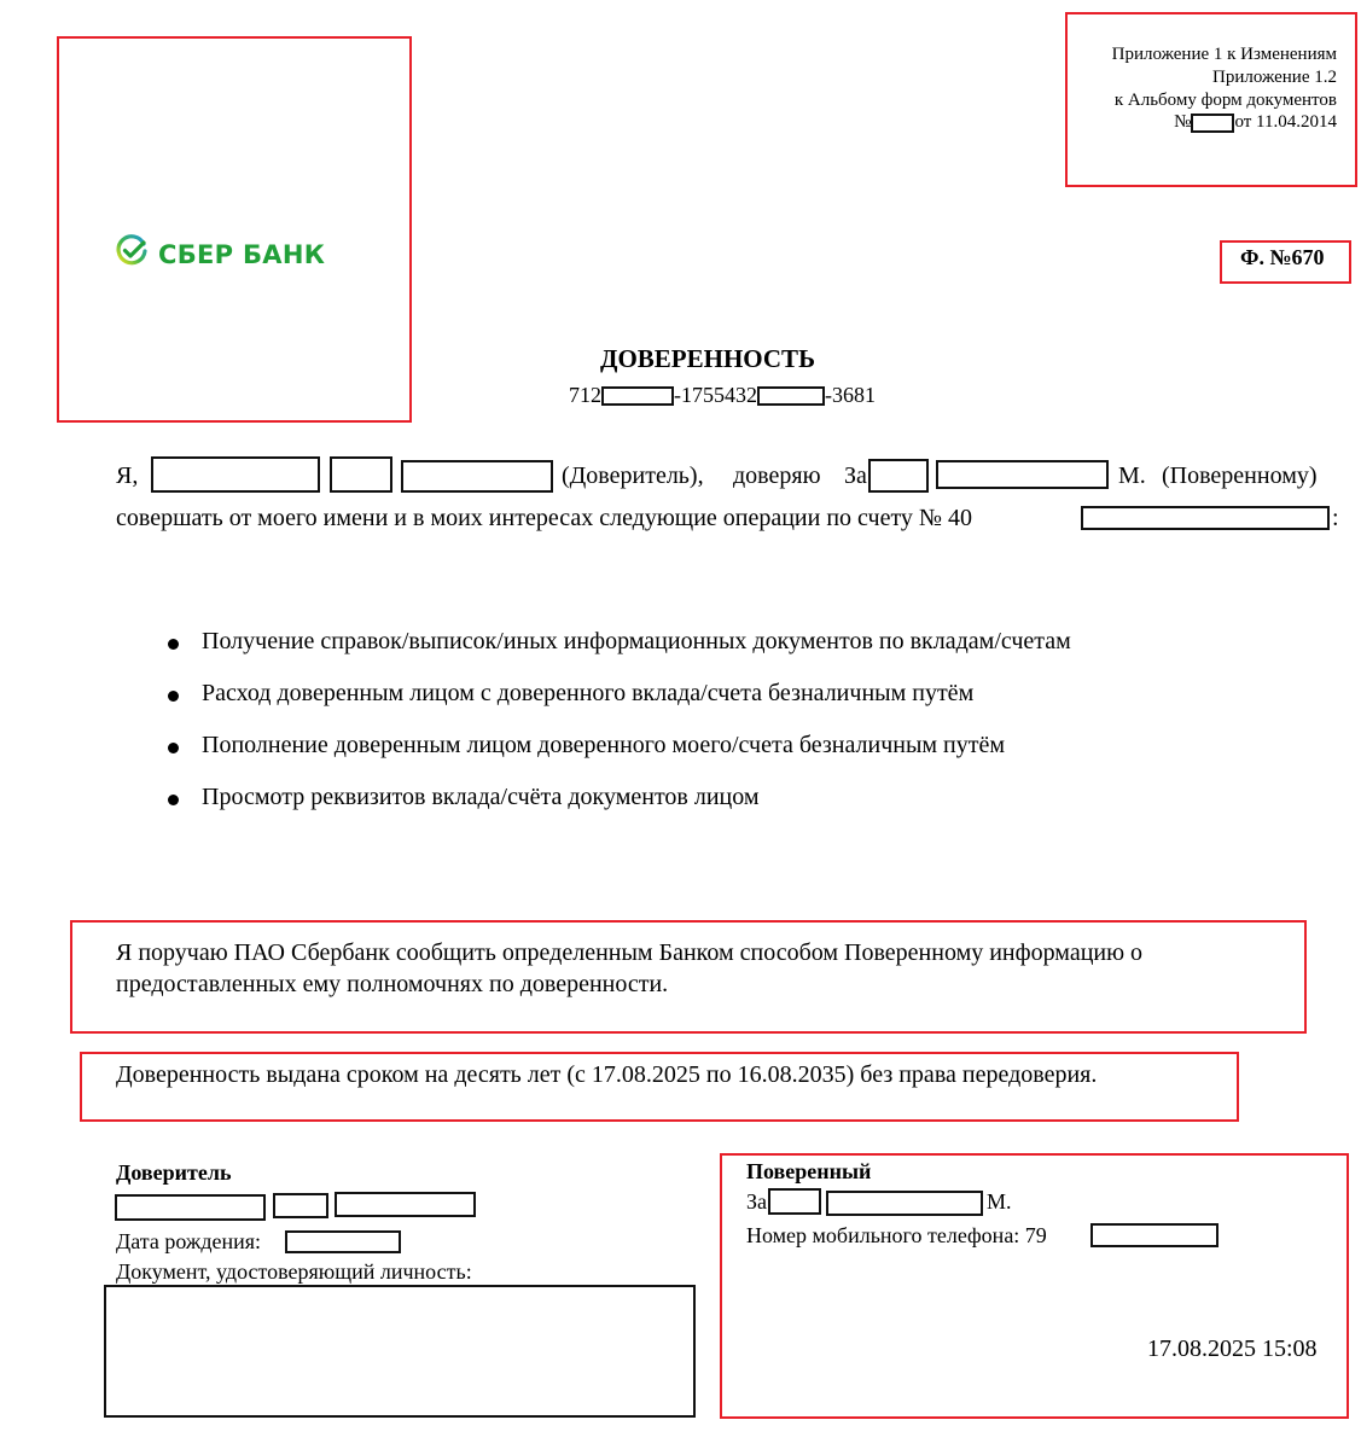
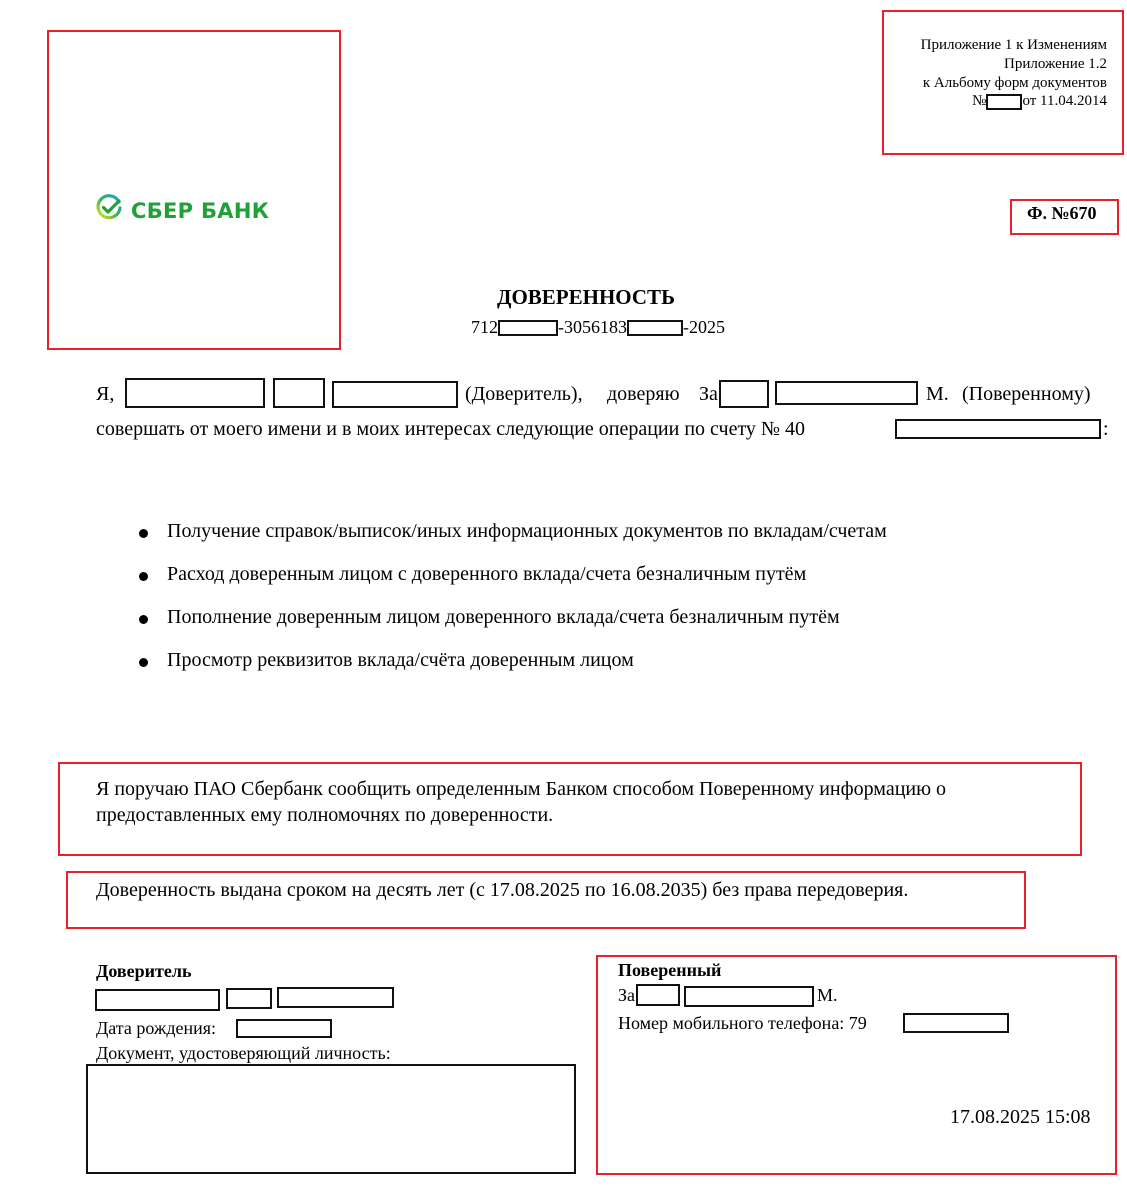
  СБЕР БАНК
  Приложение 1 к Изменениям
  Приложение 1.2
  к Альбому форм документов
  №
  от 11.04.2014
  Ф. №670
  ДОВЕРЕННОСТЬ
  712
- -1755432
+ -3056183
- -3681
+ -2025
  Я,
  (Доверитель),
  доверяю
  За
  М.
  (Поверенному)
  совершать от моего имени и в моих интересах следующие операции по счету №
  40
  :
  Получение справок/выписок/иных информационных документов по вкладам/счетам
  Расход доверенным лицом с доверенного вклада/счета безналичным путём
- Пополнение доверенным лицом доверенного моего/счета безналичным путём
+ Пополнение доверенным лицом доверенного вклада/счета безналичным путём
- Просмотр реквизитов вклада/счёта документов лицом
+ Просмотр реквизитов вклада/счёта доверенным лицом
  Я поручаю ПАО Сбербанк сообщить определенным Банком способом Поверенному информацию о
  предоставленных ему полномочнях по доверенности.
  Доверенность выдана сроком на десять лет (с 17.08.2025 по 16.08.2035) без права передоверия.
  Доверитель
  Дата рождения:
  Документ, удостоверяющий личность:
  Поверенный
  За
  М.
  Номер мобильного телефона: 79
  17.08.2025 15:08
